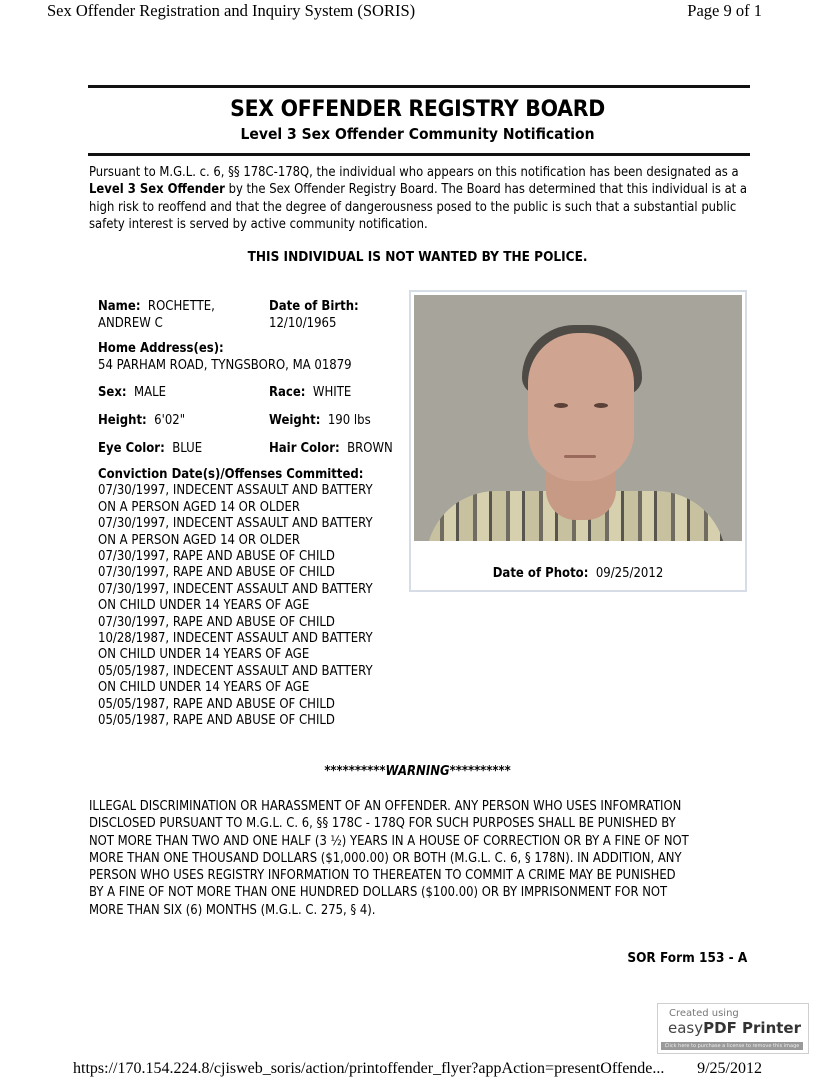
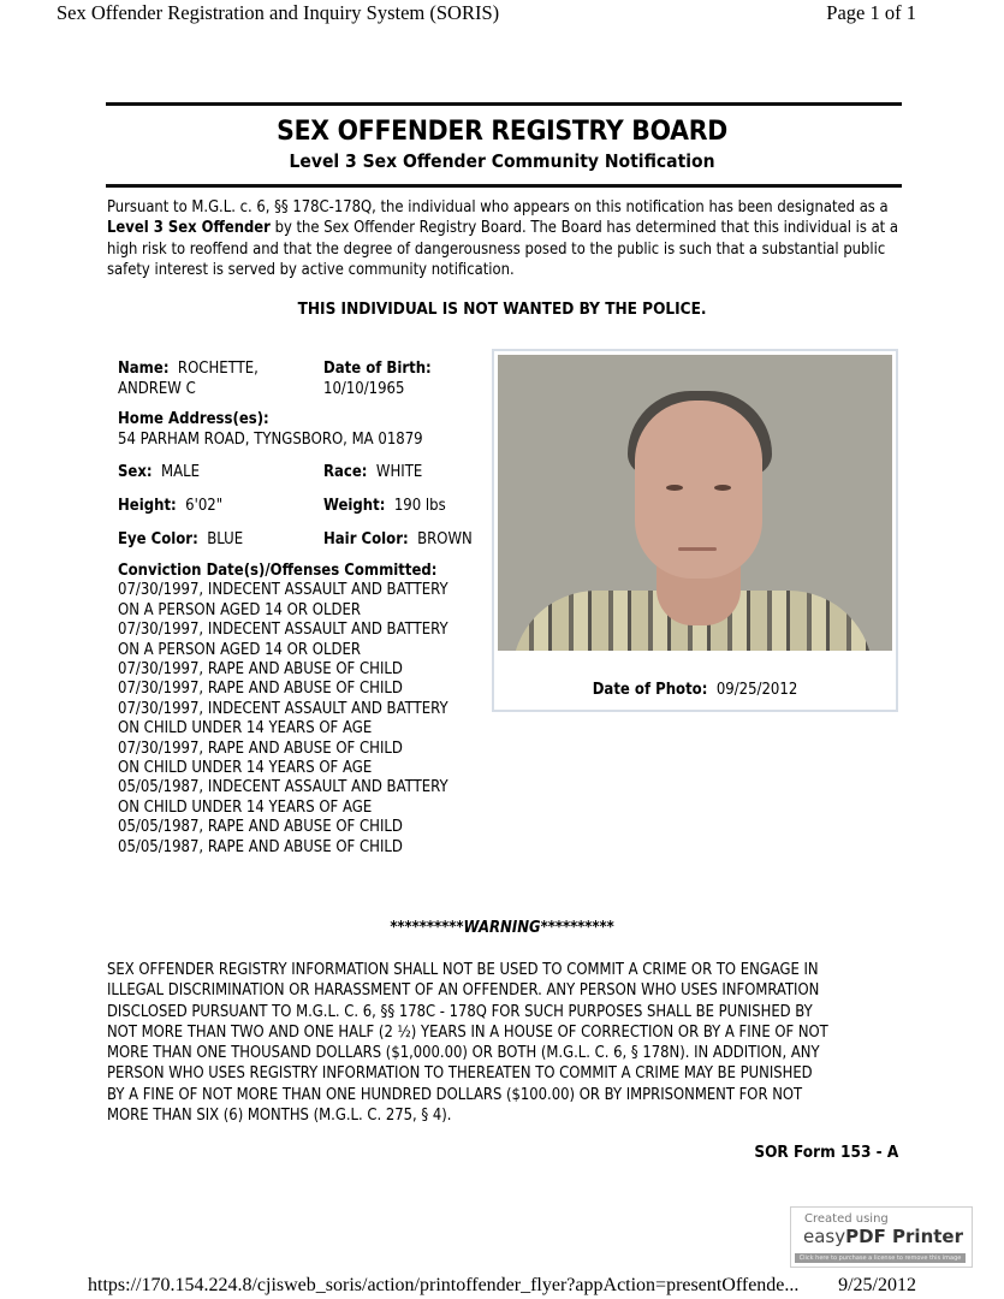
  Sex Offender Registration and Inquiry System (SORIS)
- Page 9 of 1
+ Page 1 of 1
  SEX OFFENDER REGISTRY BOARD
  Level 3 Sex Offender Community Notification
  Pursuant to M.G.L. c. 6, §§ 178C-178Q, the individual who appears on this notification has been designated as a Level 3 Sex Offender by the Sex Offender Registry Board. The Board has determined that this individual is at a high risk to reoffend and that the degree of dangerousness posed to the public is such that a substantial public safety interest is served by active community notification.
  THIS INDIVIDUAL IS NOT WANTED BY THE POLICE.
  Name: ROCHETTE,
  ANDREW C
  Date of Birth:
- 12/10/1965
+ 10/10/1965
  Home Address(es):
  54 PARHAM ROAD, TYNGSBORO, MA 01879
  Sex: MALE
  Race: WHITE
  Height: 6'02"
  Weight: 190 lbs
  Eye Color: BLUE
  Hair Color: BROWN
  Conviction Date(s)/Offenses Committed:
  07/30/1997, INDECENT ASSAULT AND BATTERY
  ON A PERSON AGED 14 OR OLDER
  07/30/1997, INDECENT ASSAULT AND BATTERY
  ON A PERSON AGED 14 OR OLDER
  07/30/1997, RAPE AND ABUSE OF CHILD
  07/30/1997, RAPE AND ABUSE OF CHILD
  07/30/1997, INDECENT ASSAULT AND BATTERY
  ON CHILD UNDER 14 YEARS OF AGE
  07/30/1997, RAPE AND ABUSE OF CHILD
- 10/28/1987, INDECENT ASSAULT AND BATTERY
  ON CHILD UNDER 14 YEARS OF AGE
  05/05/1987, INDECENT ASSAULT AND BATTERY
  ON CHILD UNDER 14 YEARS OF AGE
  05/05/1987, RAPE AND ABUSE OF CHILD
  05/05/1987, RAPE AND ABUSE OF CHILD
  Date of Photo: 09/25/2012
  **********WARNING**********
+ SEX OFFENDER REGISTRY INFORMATION SHALL NOT BE USED TO COMMIT A CRIME OR TO ENGAGE IN
  ILLEGAL DISCRIMINATION OR HARASSMENT OF AN OFFENDER. ANY PERSON WHO USES INFOMRATION
  DISCLOSED PURSUANT TO M.G.L. C. 6, §§ 178C - 178Q FOR SUCH PURPOSES SHALL BE PUNISHED BY
- NOT MORE THAN TWO AND ONE HALF (3 ½) YEARS IN A HOUSE OF CORRECTION OR BY A FINE OF NOT
+ NOT MORE THAN TWO AND ONE HALF (2 ½) YEARS IN A HOUSE OF CORRECTION OR BY A FINE OF NOT
  MORE THAN ONE THOUSAND DOLLARS ($1,000.00) OR BOTH (M.G.L. C. 6, § 178N). IN ADDITION, ANY
  PERSON WHO USES REGISTRY INFORMATION TO THEREATEN TO COMMIT A CRIME MAY BE PUNISHED
  BY A FINE OF NOT MORE THAN ONE HUNDRED DOLLARS ($100.00) OR BY IMPRISONMENT FOR NOT
  MORE THAN SIX (6) MONTHS (M.G.L. C. 275, § 4).
  SOR Form 153 - A
  Created using
  easyPDF Printer
  https://170.154.224.8/cjisweb_soris/action/printoffender_flyer?appAction=presentOffende...
  9/25/2012
